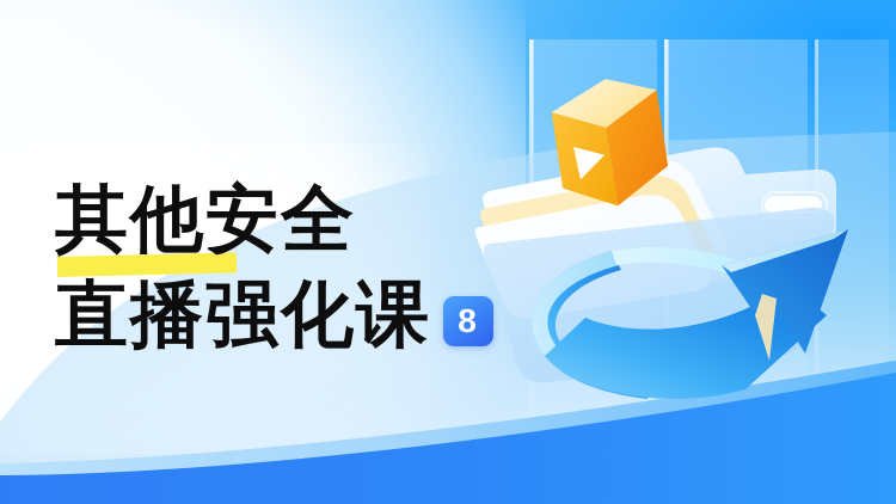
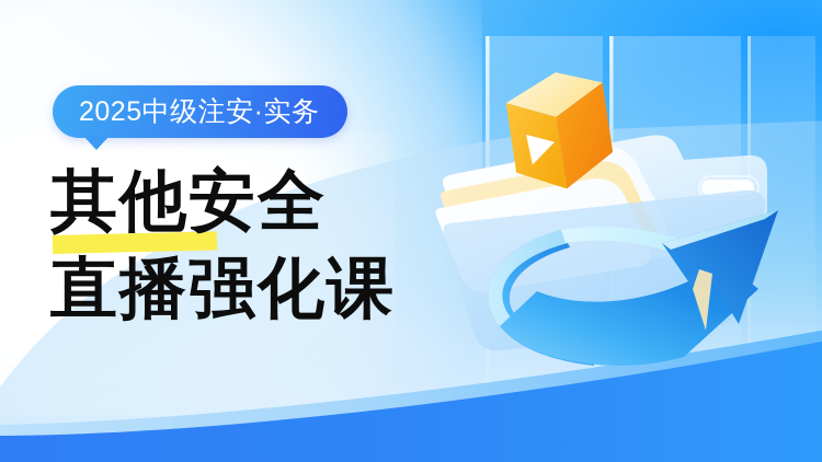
+ 2025中级注安·实务
  其他安全
  直播强化课
- 8
